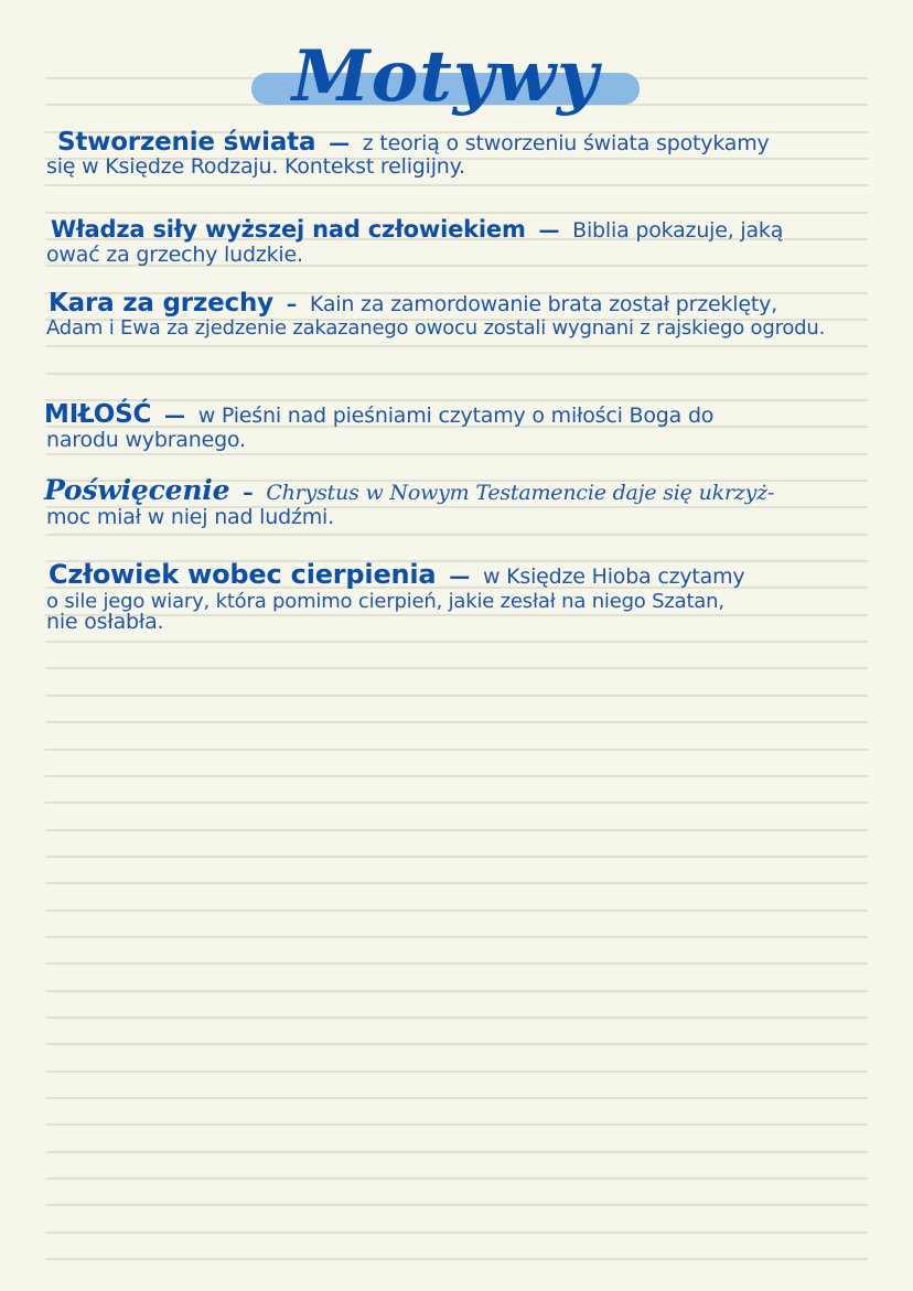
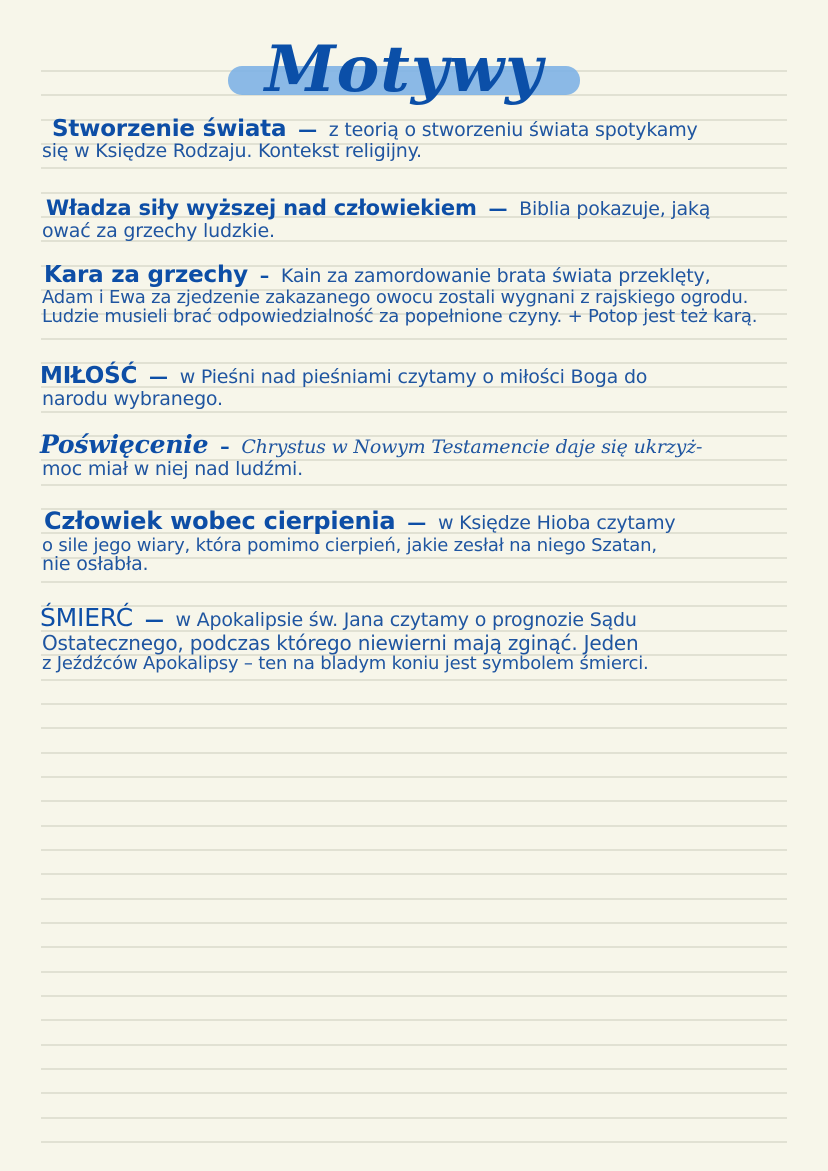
  Motywy
  Stworzenie świata — z teorią o stworzeniu świata spotykamy
  się w Księdze Rodzaju. Kontekst religijny.
  Władza siły wyższej nad człowiekiem — Biblia pokazuje, jaką
  ować za grzechy ludzkie.
- Kara za grzechy – Kain za zamordowanie brata został przeklęty,
+ Kara za grzechy – Kain za zamordowanie brata świata przeklęty,
  Adam i Ewa za zjedzenie zakazanego owocu zostali wygnani z rajskiego ogrodu.
+ Ludzie musieli brać odpowiedzialność za popełnione czyny. + Potop jest też karą.
  MIŁOŚĆ — w Pieśni nad pieśniami czytamy o miłości Boga do
  narodu wybranego.
  Poświęcenie – Chrystus w Nowym Testamencie daje się ukrzyż-
  moc miał w niej nad ludźmi.
  Człowiek wobec cierpienia — w Księdze Hioba czytamy
  o sile jego wiary, która pomimo cierpień, jakie zesłał na niego Szatan,
  nie osłabła.
+ ŚMIERĆ — w Apokalipsie św. Jana czytamy o prognozie Sądu
+ Ostatecznego, podczas którego niewierni mają zginąć. Jeden
+ z Jeźdźców Apokalipsy – ten na bladym koniu jest symbolem śmierci.
